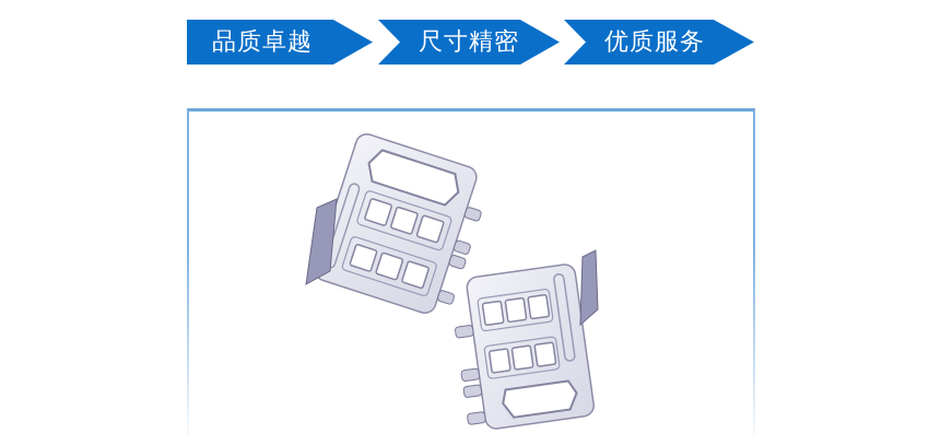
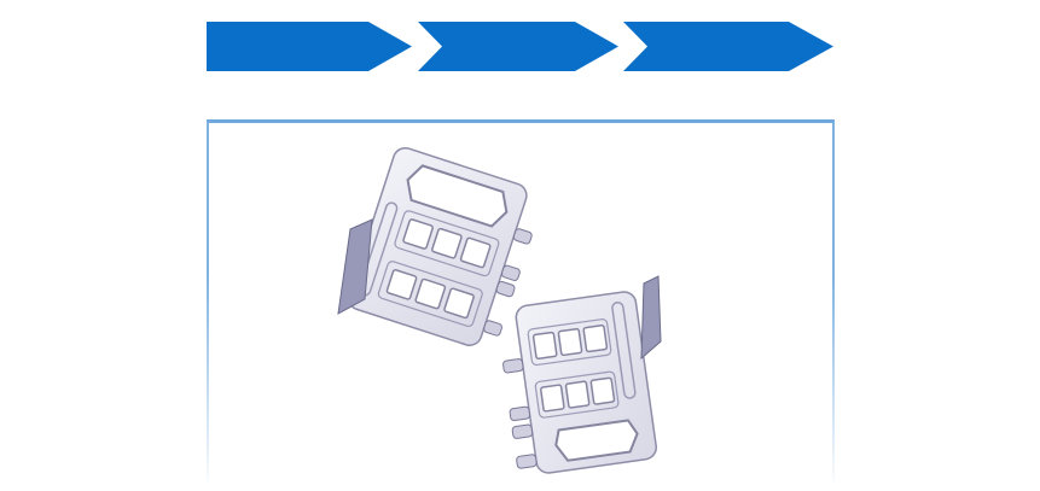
- 品质卓越
- 尺寸精密
- 优质服务
